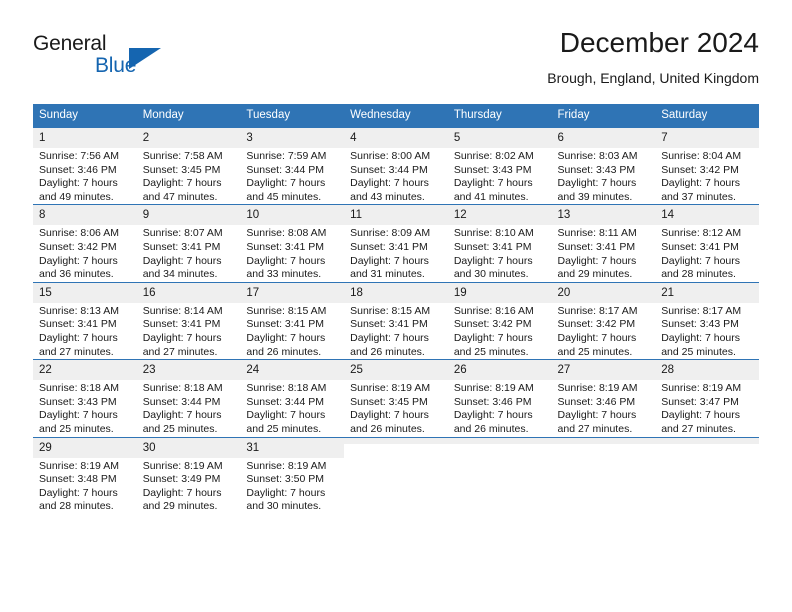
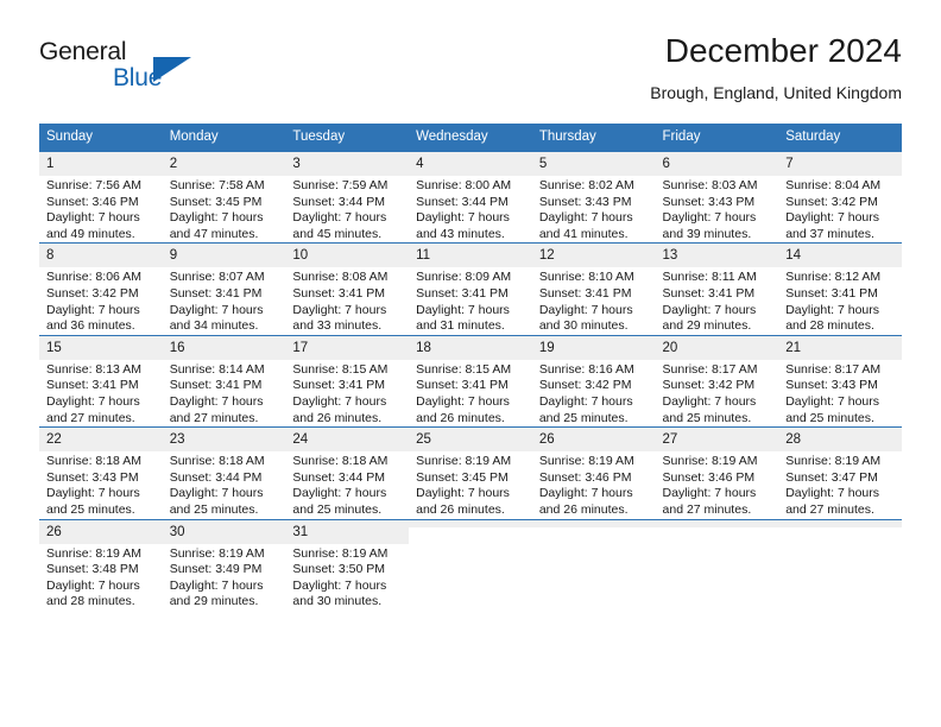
  General
  Blue
  December 2024
  Brough, England, United Kingdom
  Sunday	Monday	Tuesday	Wednesday	Thursday	Friday	Saturday
  1Sunrise: 7:56 AMSunset: 3:46 PMDaylight: 7 hoursand 49 minutes.	2Sunrise: 7:58 AMSunset: 3:45 PMDaylight: 7 hoursand 47 minutes.	3Sunrise: 7:59 AMSunset: 3:44 PMDaylight: 7 hoursand 45 minutes.	4Sunrise: 8:00 AMSunset: 3:44 PMDaylight: 7 hoursand 43 minutes.	5Sunrise: 8:02 AMSunset: 3:43 PMDaylight: 7 hoursand 41 minutes.	6Sunrise: 8:03 AMSunset: 3:43 PMDaylight: 7 hoursand 39 minutes.	7Sunrise: 8:04 AMSunset: 3:42 PMDaylight: 7 hoursand 37 minutes.
  8Sunrise: 8:06 AMSunset: 3:42 PMDaylight: 7 hoursand 36 minutes.	9Sunrise: 8:07 AMSunset: 3:41 PMDaylight: 7 hoursand 34 minutes.	10Sunrise: 8:08 AMSunset: 3:41 PMDaylight: 7 hoursand 33 minutes.	11Sunrise: 8:09 AMSunset: 3:41 PMDaylight: 7 hoursand 31 minutes.	12Sunrise: 8:10 AMSunset: 3:41 PMDaylight: 7 hoursand 30 minutes.	13Sunrise: 8:11 AMSunset: 3:41 PMDaylight: 7 hoursand 29 minutes.	14Sunrise: 8:12 AMSunset: 3:41 PMDaylight: 7 hoursand 28 minutes.
  15Sunrise: 8:13 AMSunset: 3:41 PMDaylight: 7 hoursand 27 minutes.	16Sunrise: 8:14 AMSunset: 3:41 PMDaylight: 7 hoursand 27 minutes.	17Sunrise: 8:15 AMSunset: 3:41 PMDaylight: 7 hoursand 26 minutes.	18Sunrise: 8:15 AMSunset: 3:41 PMDaylight: 7 hoursand 26 minutes.	19Sunrise: 8:16 AMSunset: 3:42 PMDaylight: 7 hoursand 25 minutes.	20Sunrise: 8:17 AMSunset: 3:42 PMDaylight: 7 hoursand 25 minutes.	21Sunrise: 8:17 AMSunset: 3:43 PMDaylight: 7 hoursand 25 minutes.
  22Sunrise: 8:18 AMSunset: 3:43 PMDaylight: 7 hoursand 25 minutes.	23Sunrise: 8:18 AMSunset: 3:44 PMDaylight: 7 hoursand 25 minutes.	24Sunrise: 8:18 AMSunset: 3:44 PMDaylight: 7 hoursand 25 minutes.	25Sunrise: 8:19 AMSunset: 3:45 PMDaylight: 7 hoursand 26 minutes.	26Sunrise: 8:19 AMSunset: 3:46 PMDaylight: 7 hoursand 26 minutes.	27Sunrise: 8:19 AMSunset: 3:46 PMDaylight: 7 hoursand 27 minutes.	28Sunrise: 8:19 AMSunset: 3:47 PMDaylight: 7 hoursand 27 minutes.
- 29Sunrise: 8:19 AMSunset: 3:48 PMDaylight: 7 hoursand 28 minutes.	30Sunrise: 8:19 AMSunset: 3:49 PMDaylight: 7 hoursand 29 minutes.	31Sunrise: 8:19 AMSunset: 3:50 PMDaylight: 7 hoursand 30 minutes.
+ 26Sunrise: 8:19 AMSunset: 3:48 PMDaylight: 7 hoursand 28 minutes.	30Sunrise: 8:19 AMSunset: 3:49 PMDaylight: 7 hoursand 29 minutes.	31Sunrise: 8:19 AMSunset: 3:50 PMDaylight: 7 hoursand 30 minutes.
